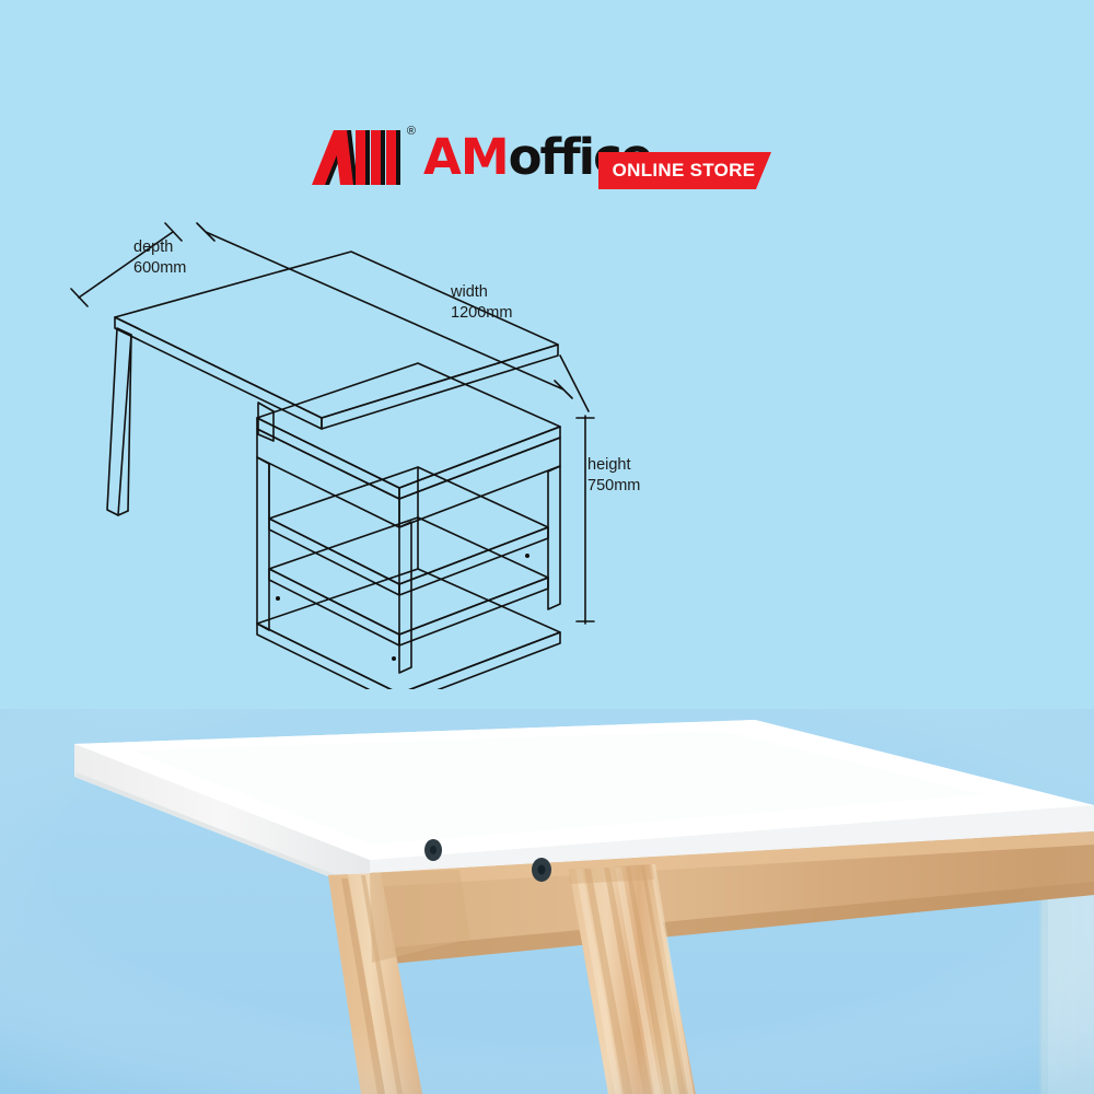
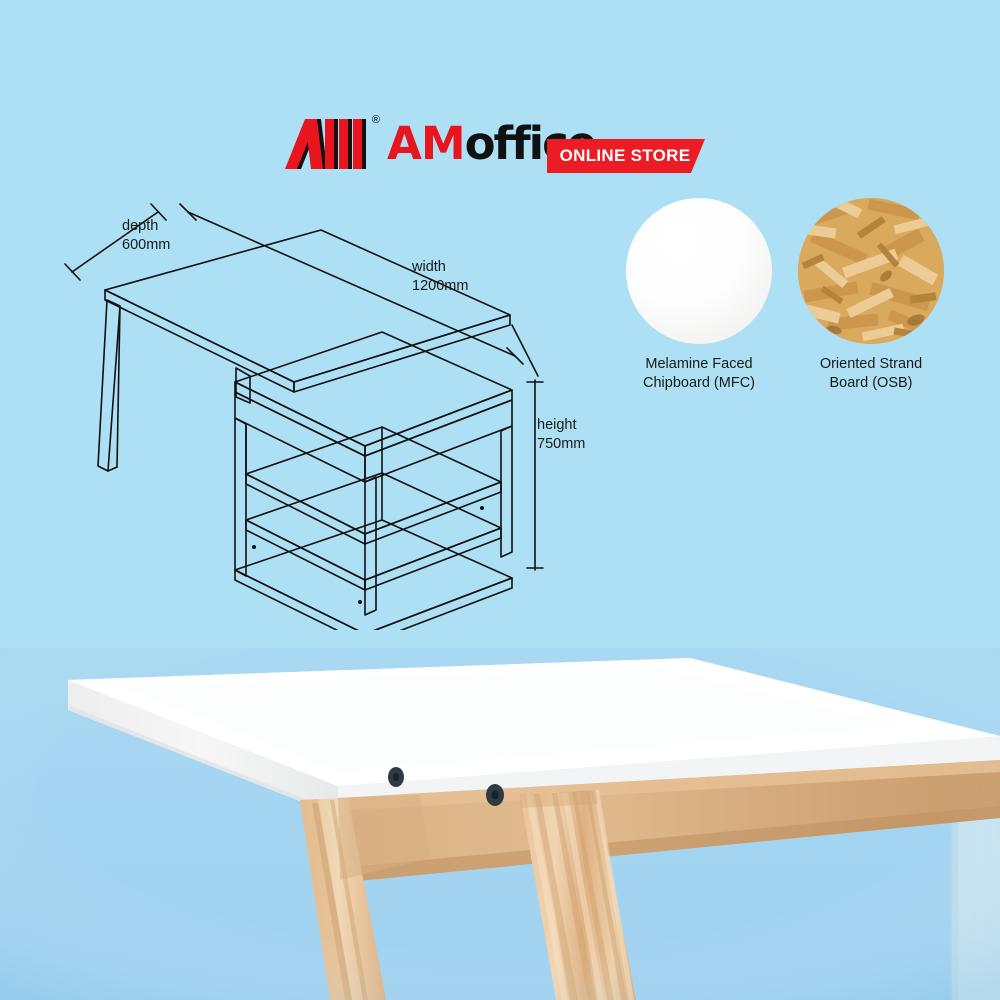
  ®
  AM
  ONLINE STORE
  depth
  600mm
  width
  1200mm
  height
  750mm
+ Melamine Faced
+ Chipboard (MFC)
+ Oriented Strand
+ Board (OSB)
